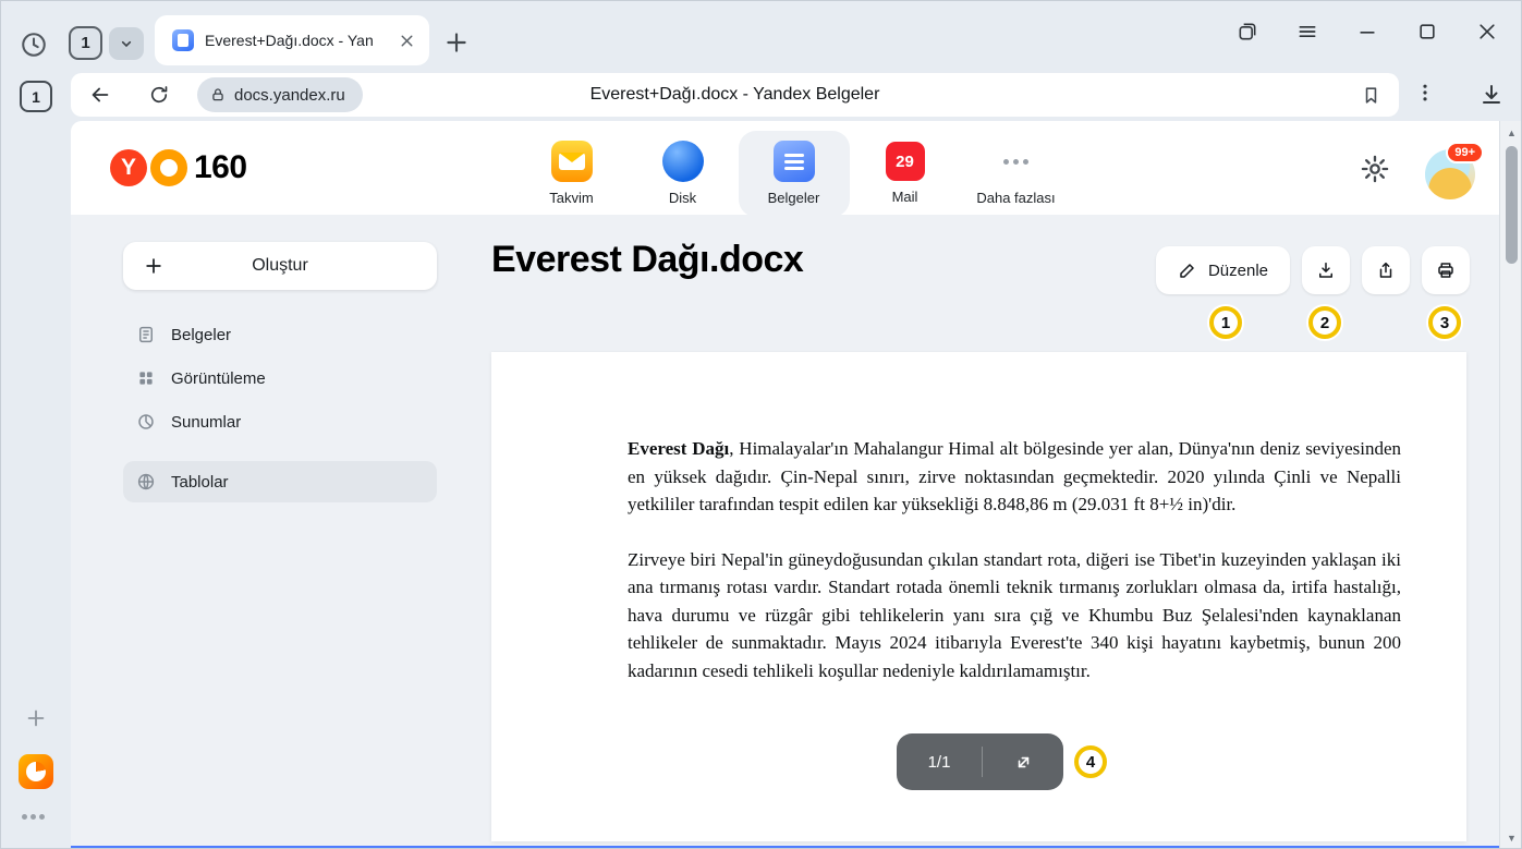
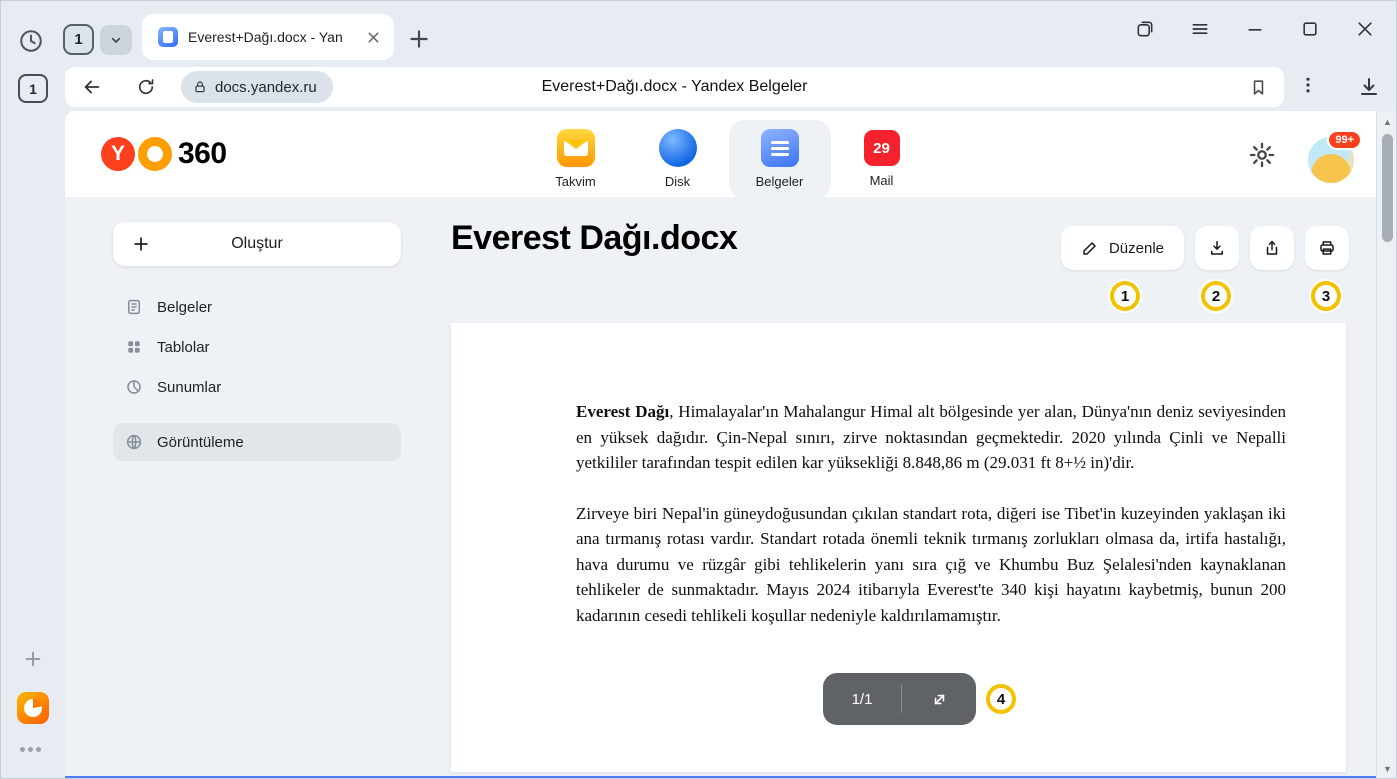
  1
  Everest+Dağı.docx - Yan
  1
  docs.yandex.ru
  Everest+Dağı.docx - Yandex Belgeler
  Y
- 160
+ 360
  Takvim
  Disk
  Belgeler
  29
  Mail
- Daha fazlası
  99+
  Oluştur
  Belgeler
- Görüntüleme
+ Tablolar
  Sunumlar
- Tablolar
+ Görüntüleme
  Everest Dağı.docx
  Düzenle
  1
  2
  3
  Everest Dağı, Himalayalar'ın Mahalangur Himal alt bölgesinde yer alan, Dünya'nın deniz seviyesinden en yüksek dağıdır. Çin-Nepal sınırı, zirve noktasından geçmektedir. 2020 yılında Çinli ve Nepalli yetkililer tarafından tespit edilen kar yüksekliği 8.848,86 m (29.031 ft 8+½ in)'dir.
  Zirveye biri Nepal'in güneydoğusundan çıkılan standart rota, diğeri ise Tibet'in kuzeyinden yaklaşan iki ana tırmanış rotası vardır. Standart rotada önemli teknik tırmanış zorlukları olmasa da, irtifa hastalığı, hava durumu ve rüzgâr gibi tehlikelerin yanı sıra çığ ve Khumbu Buz Şelalesi'nden kaynaklanan tehlikeler de sunmaktadır. Mayıs 2024 itibarıyla Everest'te 340 kişi hayatını kaybetmiş, bunun 200 kadarının cesedi tehlikeli koşullar nedeniyle kaldırılamamıştır.
  1/1
  4
  ▲
  ▼
